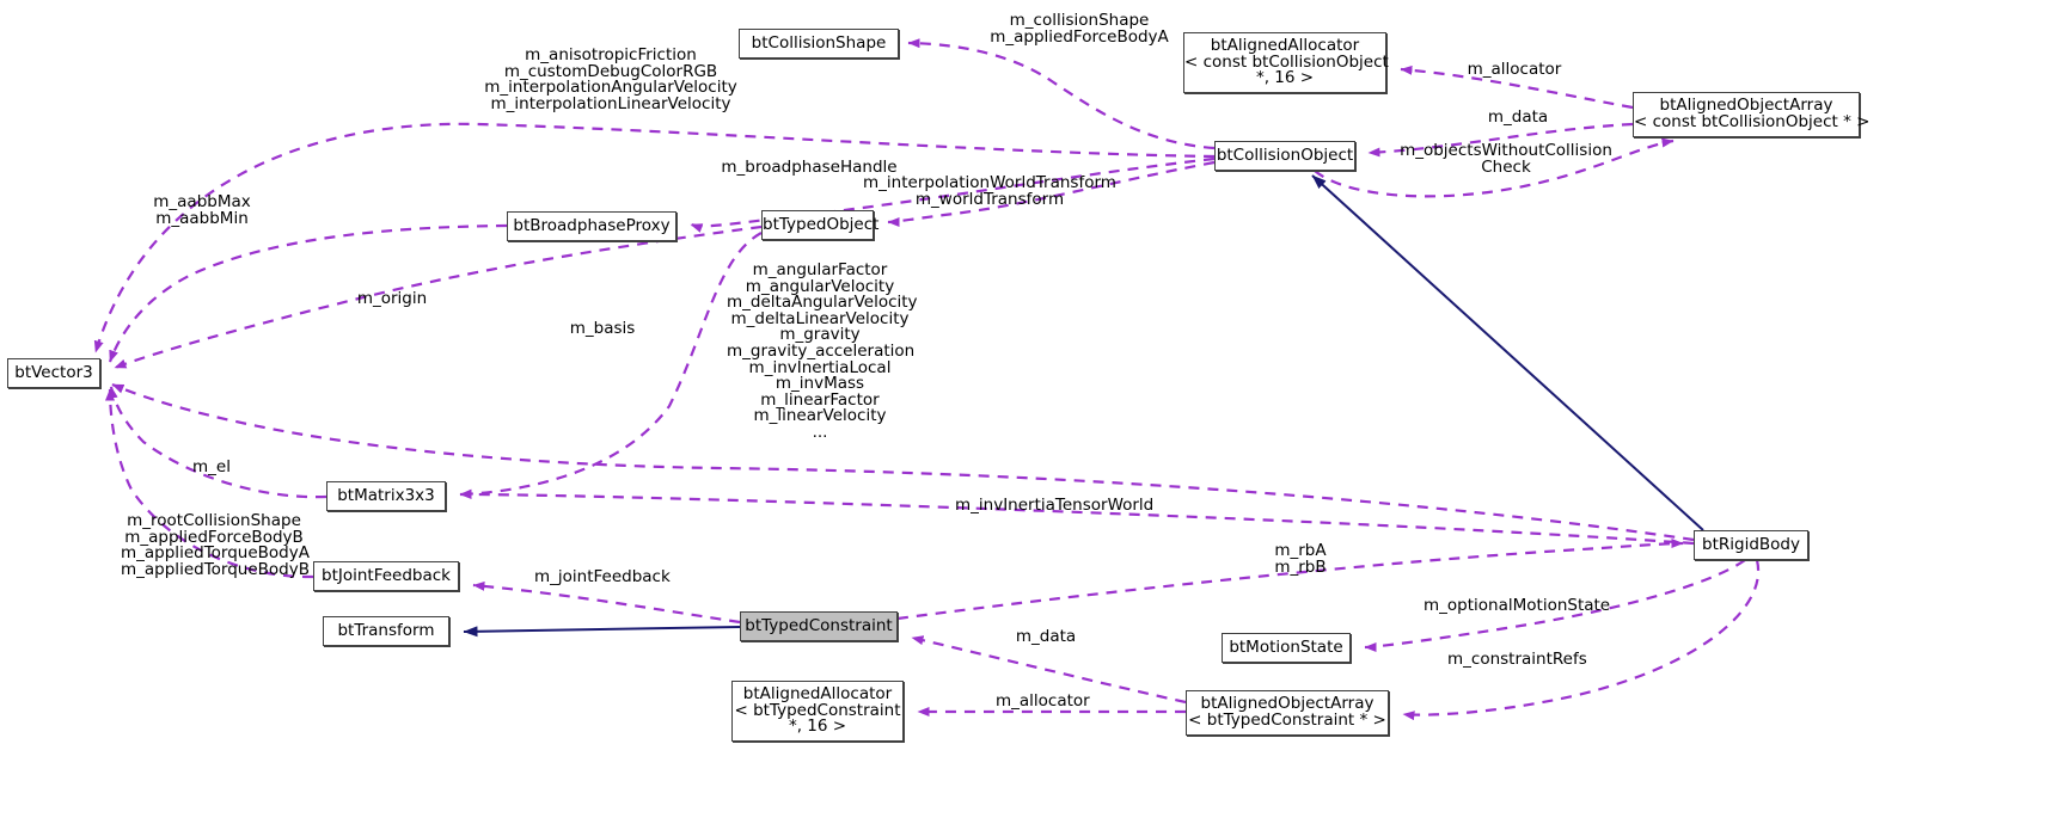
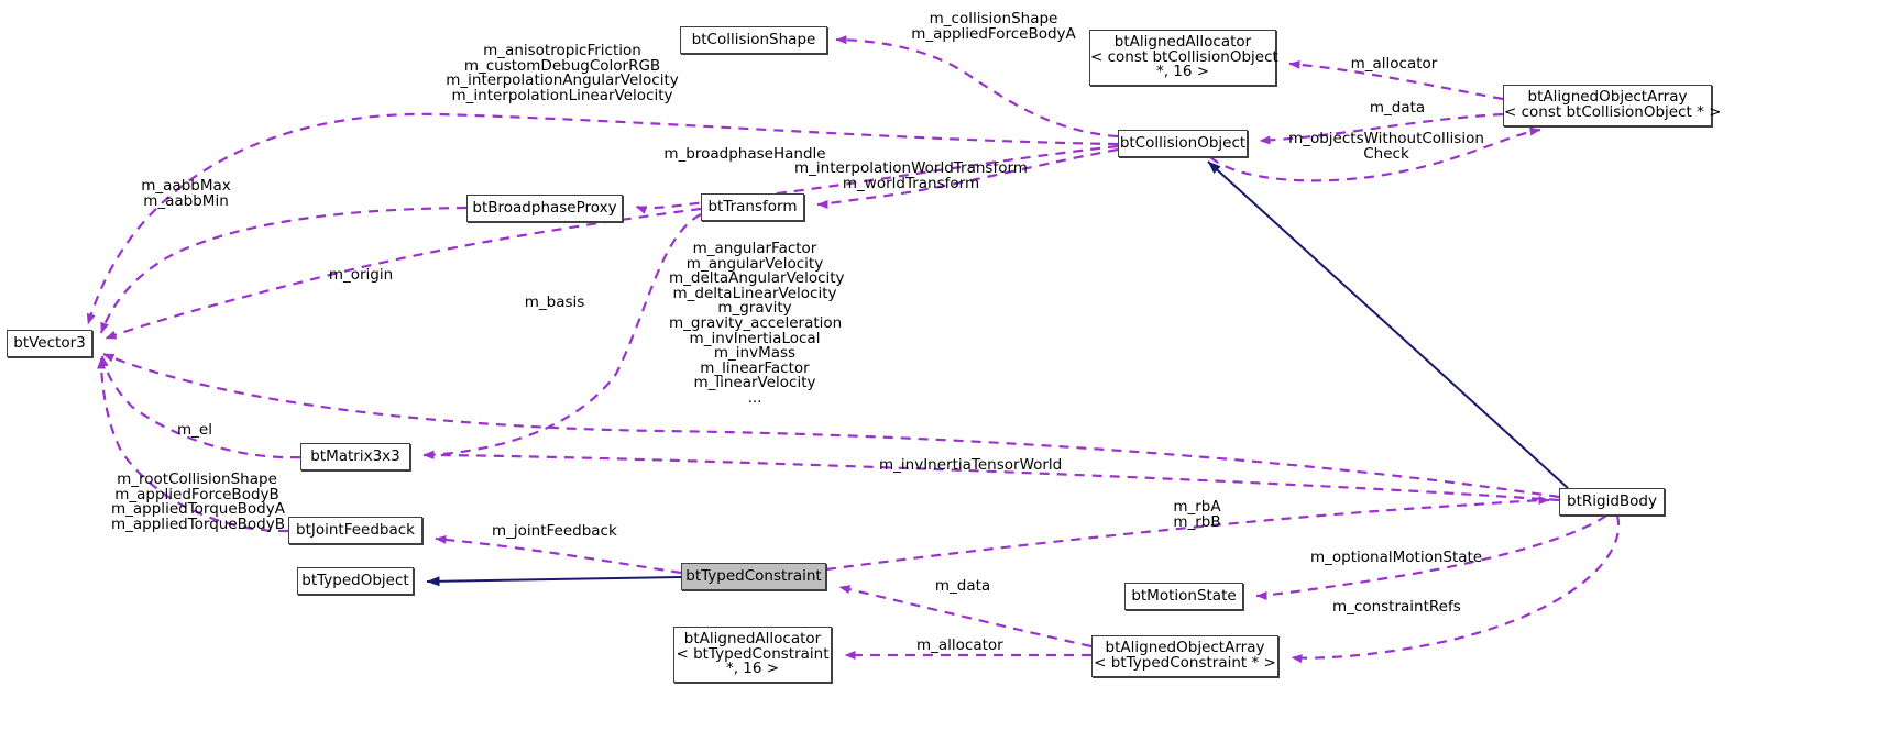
  btCollisionShape
  btAlignedAllocator
  < const btCollisionObject
  *, 16 >
  btAlignedObjectArray
  < const btCollisionObject * >
  btCollisionObject
  btBroadphaseProxy
- btTypedObject
+ btTransform
  btVector3
  btMatrix3x3
  btRigidBody
  btJointFeedback
- btTransform
+ btTypedObject
  btTypedConstraint
  btMotionState
  btAlignedAllocator
  < btTypedConstraint
  *, 16 >
  btAlignedObjectArray
  < btTypedConstraint * >
  m_collisionShape
  m_appliedForceBodyA
  m_anisotropicFriction
  m_customDebugColorRGB
  m_interpolationAngularVelocity
  m_interpolationLinearVelocity
  m_allocator
  m_data
  m_objectsWithoutCollision
  Check
  m_broadphaseHandle
  m_interpolationWorldTransform
  m_worldTransform
  m_aabbMax
  m_aabbMin
  m_origin
  m_basis
  m_angularFactor
  m_angularVelocity
  m_deltaAngularVelocity
  m_deltaLinearVelocity
  m_gravity
  m_gravity_acceleration
  m_invInertiaLocal
  m_invMass
  m_linearFactor
  m_linearVelocity
  ...
  m_el
  m_invInertiaTensorWorld
  m_rootCollisionShape
  m_appliedForceBodyB
  m_appliedTorqueBodyA
  m_appliedTorqueBodyB
  m_rbA
  m_rbB
  m_jointFeedback
  m_optionalMotionState
  m_data
  m_constraintRefs
  m_allocator
